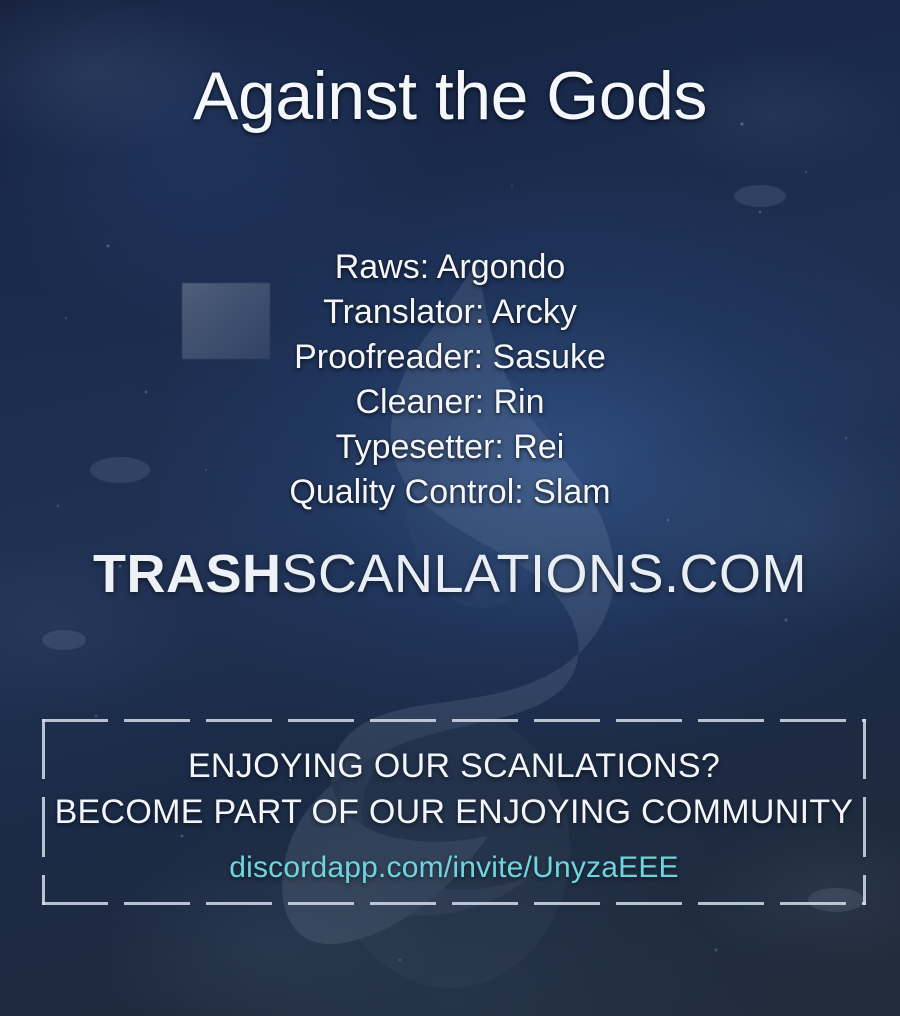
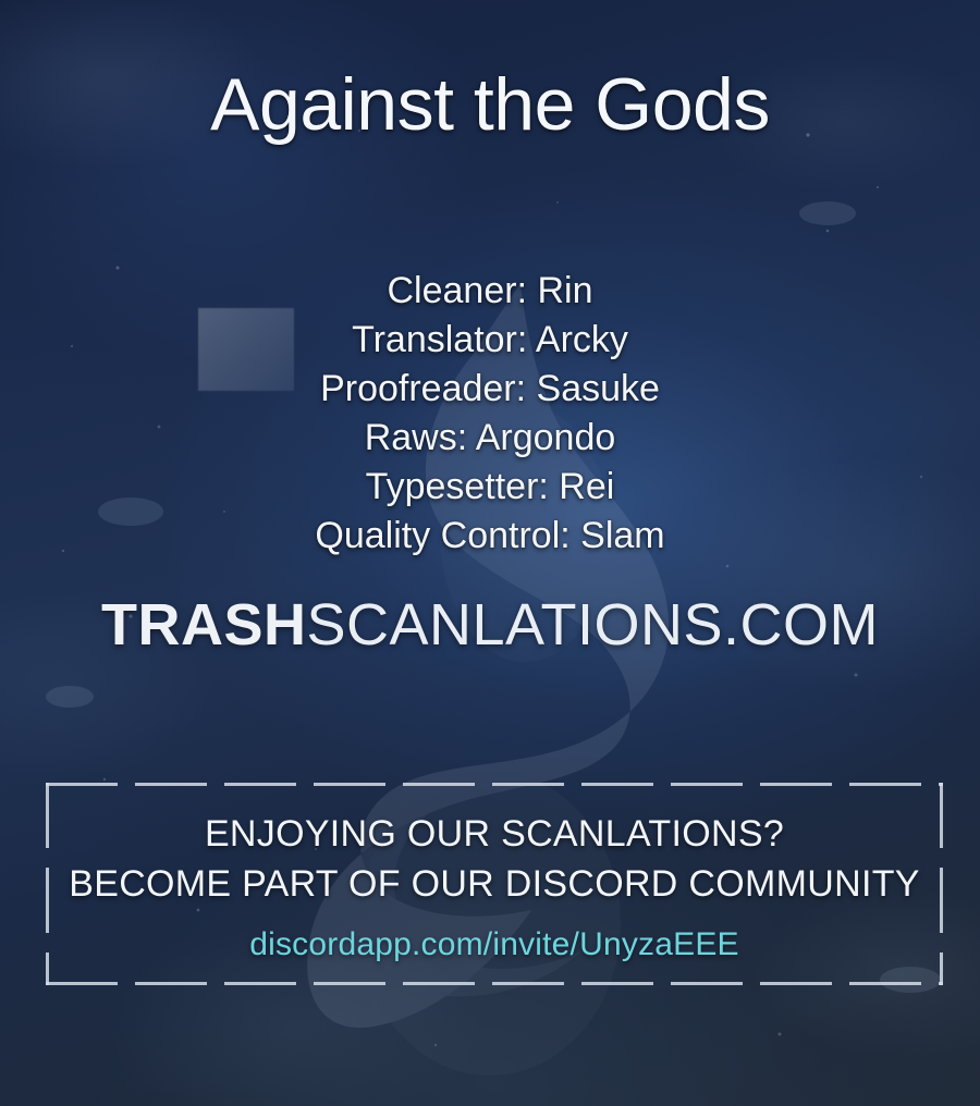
  Against the Gods
- Raws: Argondo
+ Cleaner: Rin
  Translator: Arcky
  Proofreader: Sasuke
- Cleaner: Rin
+ Raws: Argondo
  Typesetter: Rei
  Quality Control: Slam
  TRASHSCANLATIONS.COM
  ENJOYING OUR SCANLATIONS?
- BECOME PART OF OUR ENJOYING COMMUNITY
+ BECOME PART OF OUR DISCORD COMMUNITY
  discordapp.com/invite/UnyzaEEE
